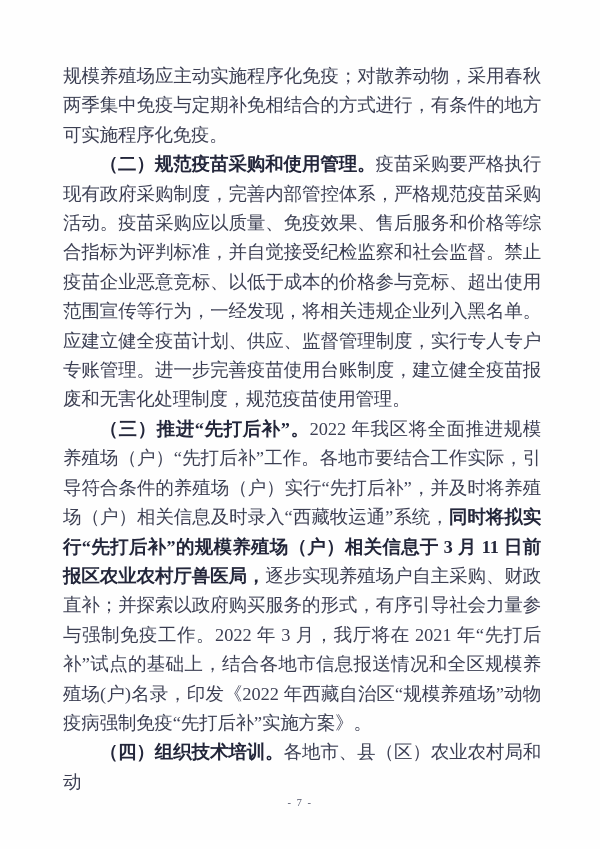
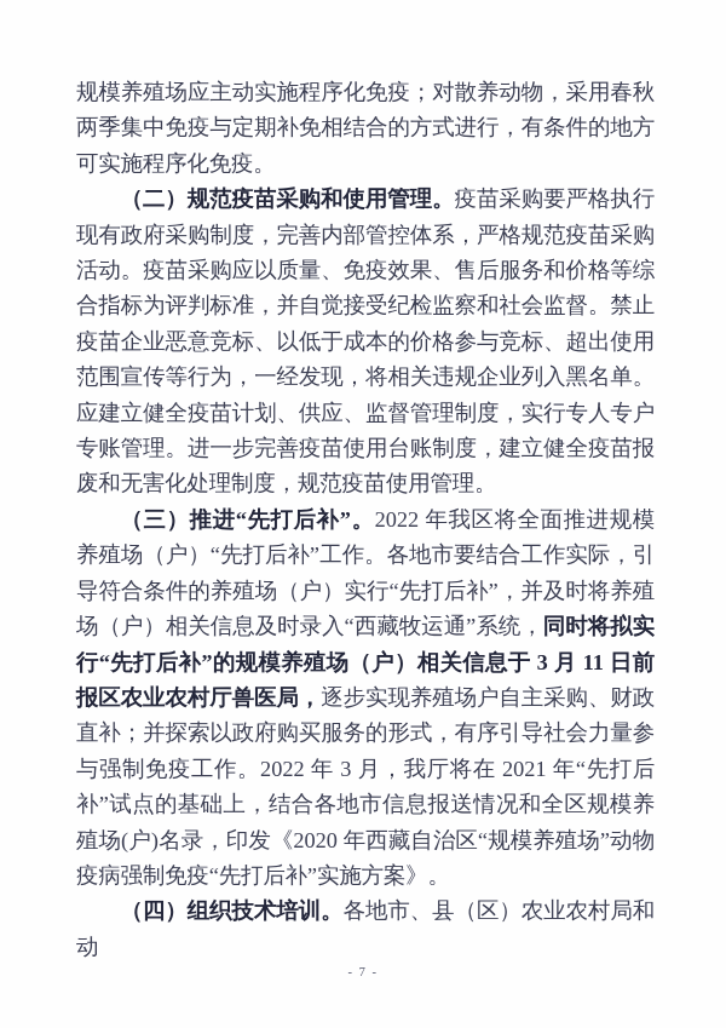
  规模养殖场应主动实施程序化免疫；对散养动物，采用春秋两季集中免疫与定期补免相结合的方式进行，有条件的地方可实施程序化免疫。
  （二）规范疫苗采购和使用管理。疫苗采购要严格执行现有政府采购制度，完善内部管控体系，严格规范疫苗采购活动。疫苗采购应以质量、免疫效果、售后服务和价格等综合指标为评判标准，并自觉接受纪检监察和社会监督。禁止疫苗企业恶意竞标、以低于成本的价格参与竞标、超出使用范围宣传等行为，一经发现，将相关违规企业列入黑名单。应建立健全疫苗计划、供应、监督管理制度，实行专人专户专账管理。进一步完善疫苗使用台账制度，建立健全疫苗报废和无害化处理制度，规范疫苗使用管理。
- （三）推进“先打后补”。2022 年我区将全面推进规模养殖场（户）“先打后补”工作。各地市要结合工作实际，引导符合条件的养殖场（户）实行“先打后补”，并及时将养殖场（户）相关信息及时录入“西藏牧运通”系统，同时将拟实行“先打后补”的规模养殖场（户）相关信息于 3 月 11 日前报区农业农村厅兽医局，逐步实现养殖场户自主采购、财政直补；并探索以政府购买服务的形式，有序引导社会力量参与强制免疫工作。2022 年 3 月，我厅将在 2021 年“先打后补”试点的基础上，结合各地市信息报送情况和全区规模养殖场(户)名录，印发《2022 年西藏自治区“规模养殖场”动物疫病强制免疫“先打后补”实施方案》。
+ （三）推进“先打后补”。2022 年我区将全面推进规模养殖场（户）“先打后补”工作。各地市要结合工作实际，引导符合条件的养殖场（户）实行“先打后补”，并及时将养殖场（户）相关信息及时录入“西藏牧运通”系统，同时将拟实行“先打后补”的规模养殖场（户）相关信息于 3 月 11 日前报区农业农村厅兽医局，逐步实现养殖场户自主采购、财政直补；并探索以政府购买服务的形式，有序引导社会力量参与强制免疫工作。2022 年 3 月，我厅将在 2021 年“先打后补”试点的基础上，结合各地市信息报送情况和全区规模养殖场(户)名录，印发《2020 年西藏自治区“规模养殖场”动物疫病强制免疫“先打后补”实施方案》。
  （四）组织技术培训。各地市、县（区）农业农村局和动
  - 7 -
